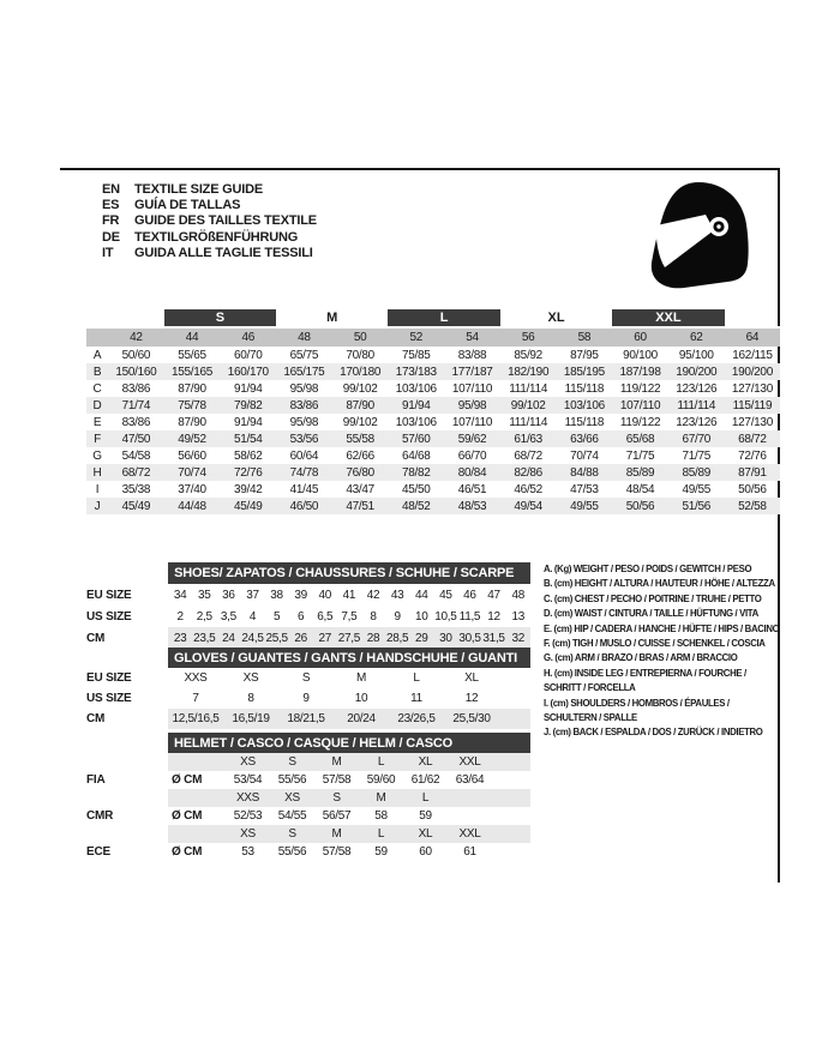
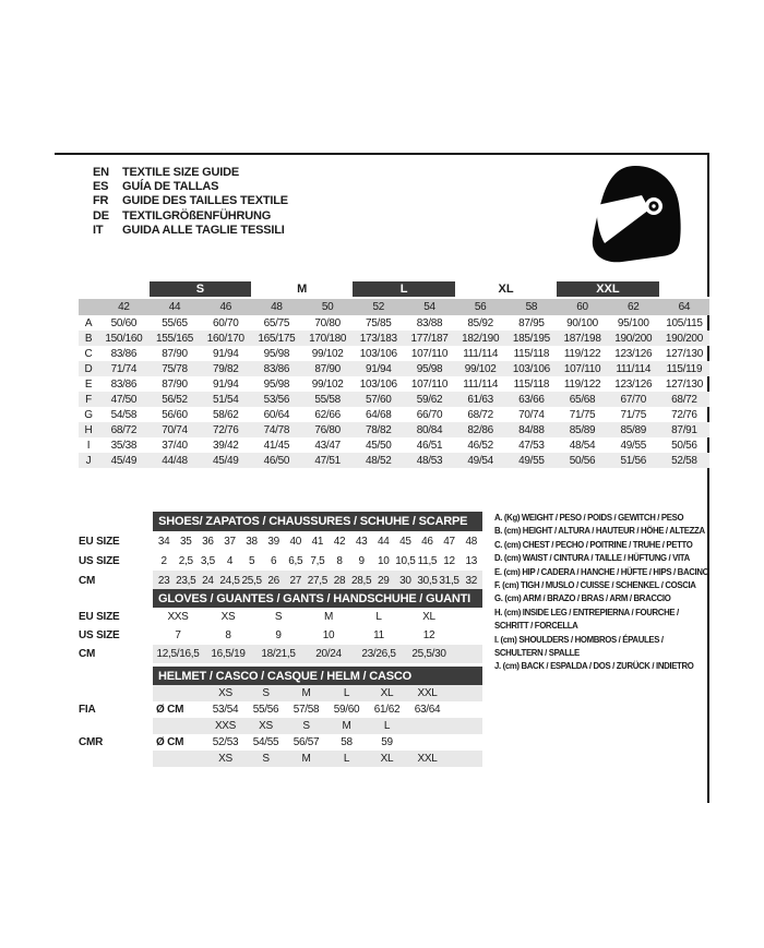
  EN
  TEXTILE SIZE GUIDE
  ES
  GUÍA DE TALLAS
  FR
  GUIDE DES TAILLES TEXTILE
  DE
  TEXTILGRÖßENFÜHRUNG
  IT
  GUIDA ALLE TAGLIE TESSILI
  	S	M	L	XL	XXL
  	42	44	46	48	50	52	54	56	58	60	62	64
- A	50/60	55/65	60/70	65/75	70/80	75/85	83/88	85/92	87/95	90/100	95/100	162/115
+ A	50/60	55/65	60/70	65/75	70/80	75/85	83/88	85/92	87/95	90/100	95/100	105/115
  B	150/160	155/165	160/170	165/175	170/180	173/183	177/187	182/190	185/195	187/198	190/200	190/200
  C	83/86	87/90	91/94	95/98	99/102	103/106	107/110	111/114	115/118	119/122	123/126	127/130
  D	71/74	75/78	79/82	83/86	87/90	91/94	95/98	99/102	103/106	107/110	111/114	115/119
  E	83/86	87/90	91/94	95/98	99/102	103/106	107/110	111/114	115/118	119/122	123/126	127/130
- F	47/50	49/52	51/54	53/56	55/58	57/60	59/62	61/63	63/66	65/68	67/70	68/72
+ F	47/50	56/52	51/54	53/56	55/58	57/60	59/62	61/63	63/66	65/68	67/70	68/72
  G	54/58	56/60	58/62	60/64	62/66	64/68	66/70	68/72	70/74	71/75	71/75	72/76
  H	68/72	70/74	72/76	74/78	76/80	78/82	80/84	82/86	84/88	85/89	85/89	87/91
  I	35/38	37/40	39/42	41/45	43/47	45/50	46/51	46/52	47/53	48/54	49/55	50/56
  J	45/49	44/48	45/49	46/50	47/51	48/52	48/53	49/54	49/55	50/56	51/56	52/58
  	SHOES/ ZAPATOS / CHAUSSURES / SCHUHE / SCARPE
  EU SIZE	34	35	36	37	38	39	40	41	42	43	44	45	46	47	48
  US SIZE	2	2,5	3,5	4	5	6	6,5	7,5	8	9	10	10,5	11,5	12	13
  CM	23	23,5	24	24,5	25,5	26	27	27,5	28	28,5	29	30	30,5	31,5	32
  	GLOVES / GUANTES / GANTS / HANDSCHUHE / GUANTI
  EU SIZE	XXS	XS	S	M	L	XL
  US SIZE	7	8	9	10	11	12
  CM	12,5/16,5	16,5/19	18/21,5	20/24	23/26,5	25,5/30
  	HELMET / CASCO / CASQUE / HELM / CASCO
  		XS	S	M	L	XL	XXL
  FIA	Ø CM	53/54	55/56	57/58	59/60	61/62	63/64
  		XXS	XS	S	M	L
  CMR	Ø CM	52/53	54/55	56/57	58	59
  		XS	S	M	L	XL	XXL
- ECE	Ø CM	53	55/56	57/58	59	60	61
  A. (Kg) WEIGHT / PESO / POIDS / GEWITCH / PESO
  B. (cm) HEIGHT / ALTURA / HAUTEUR / HÖHE / ALTEZZA
  C. (cm) CHEST / PECHO / POITRINE / TRUHE / PETTO
  D. (cm) WAIST / CINTURA / TAILLE / HÜFTUNG / VITA
  E. (cm) HIP / CADERA / HANCHE / HÜFTE / HIPS / BACINO
  F. (cm) TIGH / MUSLO / CUISSE / SCHENKEL / COSCIA
  G. (cm) ARM / BRAZO / BRAS / ARM / BRACCIO
  H. (cm) INSIDE LEG / ENTREPIERNA / FOURCHE / SCHRITT / FORCELLA
  I. (cm) SHOULDERS / HOMBROS / ÉPAULES / SCHULTERN / SPALLE
  J. (cm) BACK / ESPALDA / DOS / ZURÜCK / INDIETRO
